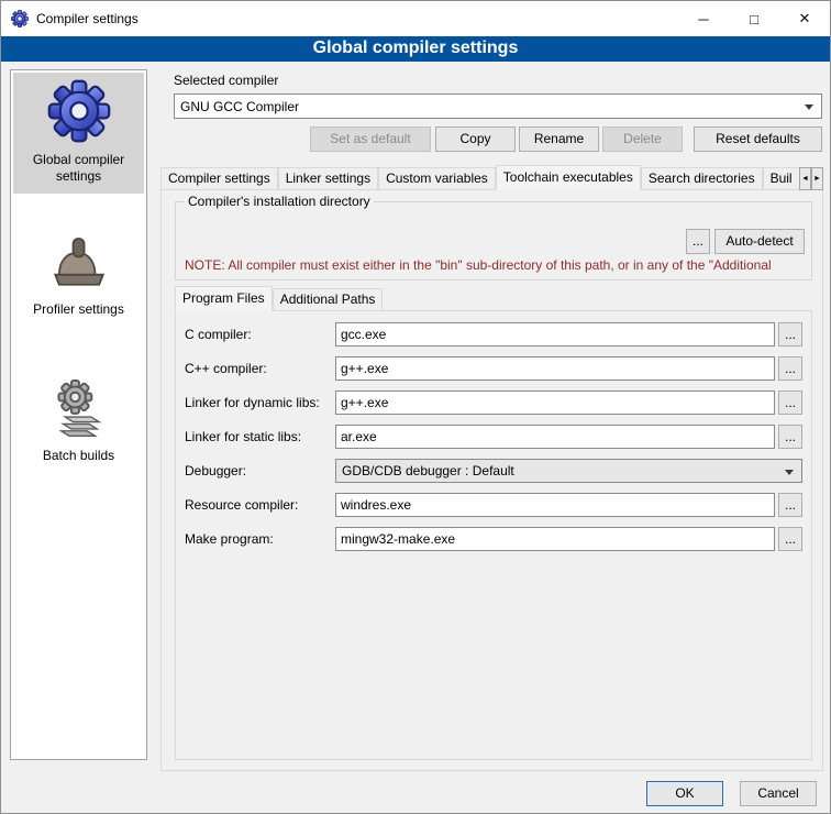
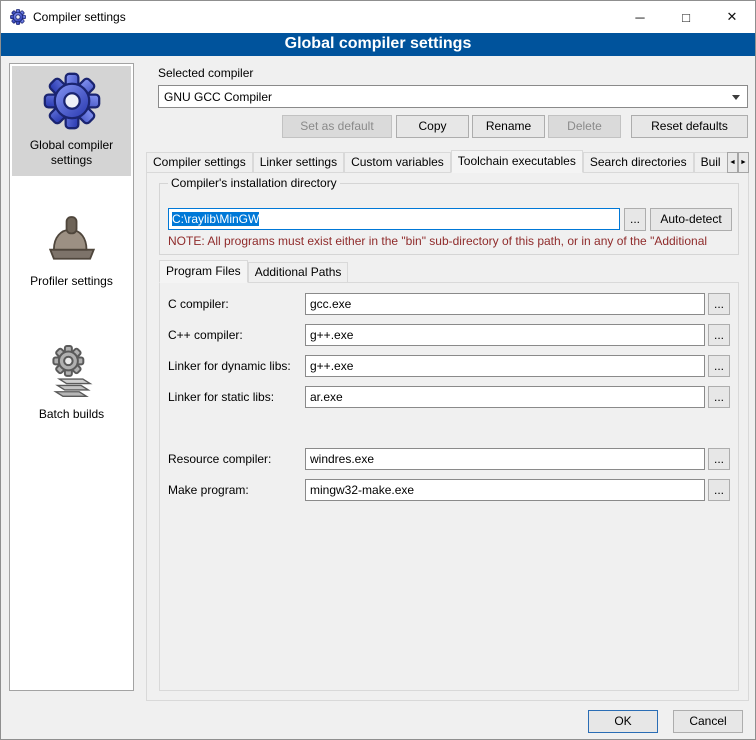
  Compiler settings
  ─
  □
  ✕
  Global compiler settings
  Global compiler settings
  Profiler settings
  Batch builds
  Selected compiler
  GNU GCC Compiler
  Set as default
  Copy
  Rename
  Delete
  Reset defaults
  Compiler settings
  Linker settings
  Custom variables
  Toolchain executables
  Search directories
  Buil
  Compiler's installation directory
+ C:\raylib\MinGW
  ...
  Auto-detect
- NOTE: All compiler must exist either in the "bin" sub-directory of this path, or in any of the "Additional
+ NOTE: All programs must exist either in the "bin" sub-directory of this path, or in any of the "Additional
  Program Files
  Additional Paths
  C compiler:
  gcc.exe
  ...
  C++ compiler:
  g++.exe
  ...
  Linker for dynamic libs:
  g++.exe
  ...
  Linker for static libs:
  ar.exe
  ...
- Debugger:
- GDB/CDB debugger : Default
  Resource compiler:
  windres.exe
  ...
  Make program:
  mingw32-make.exe
  ...
  OK
  Cancel
